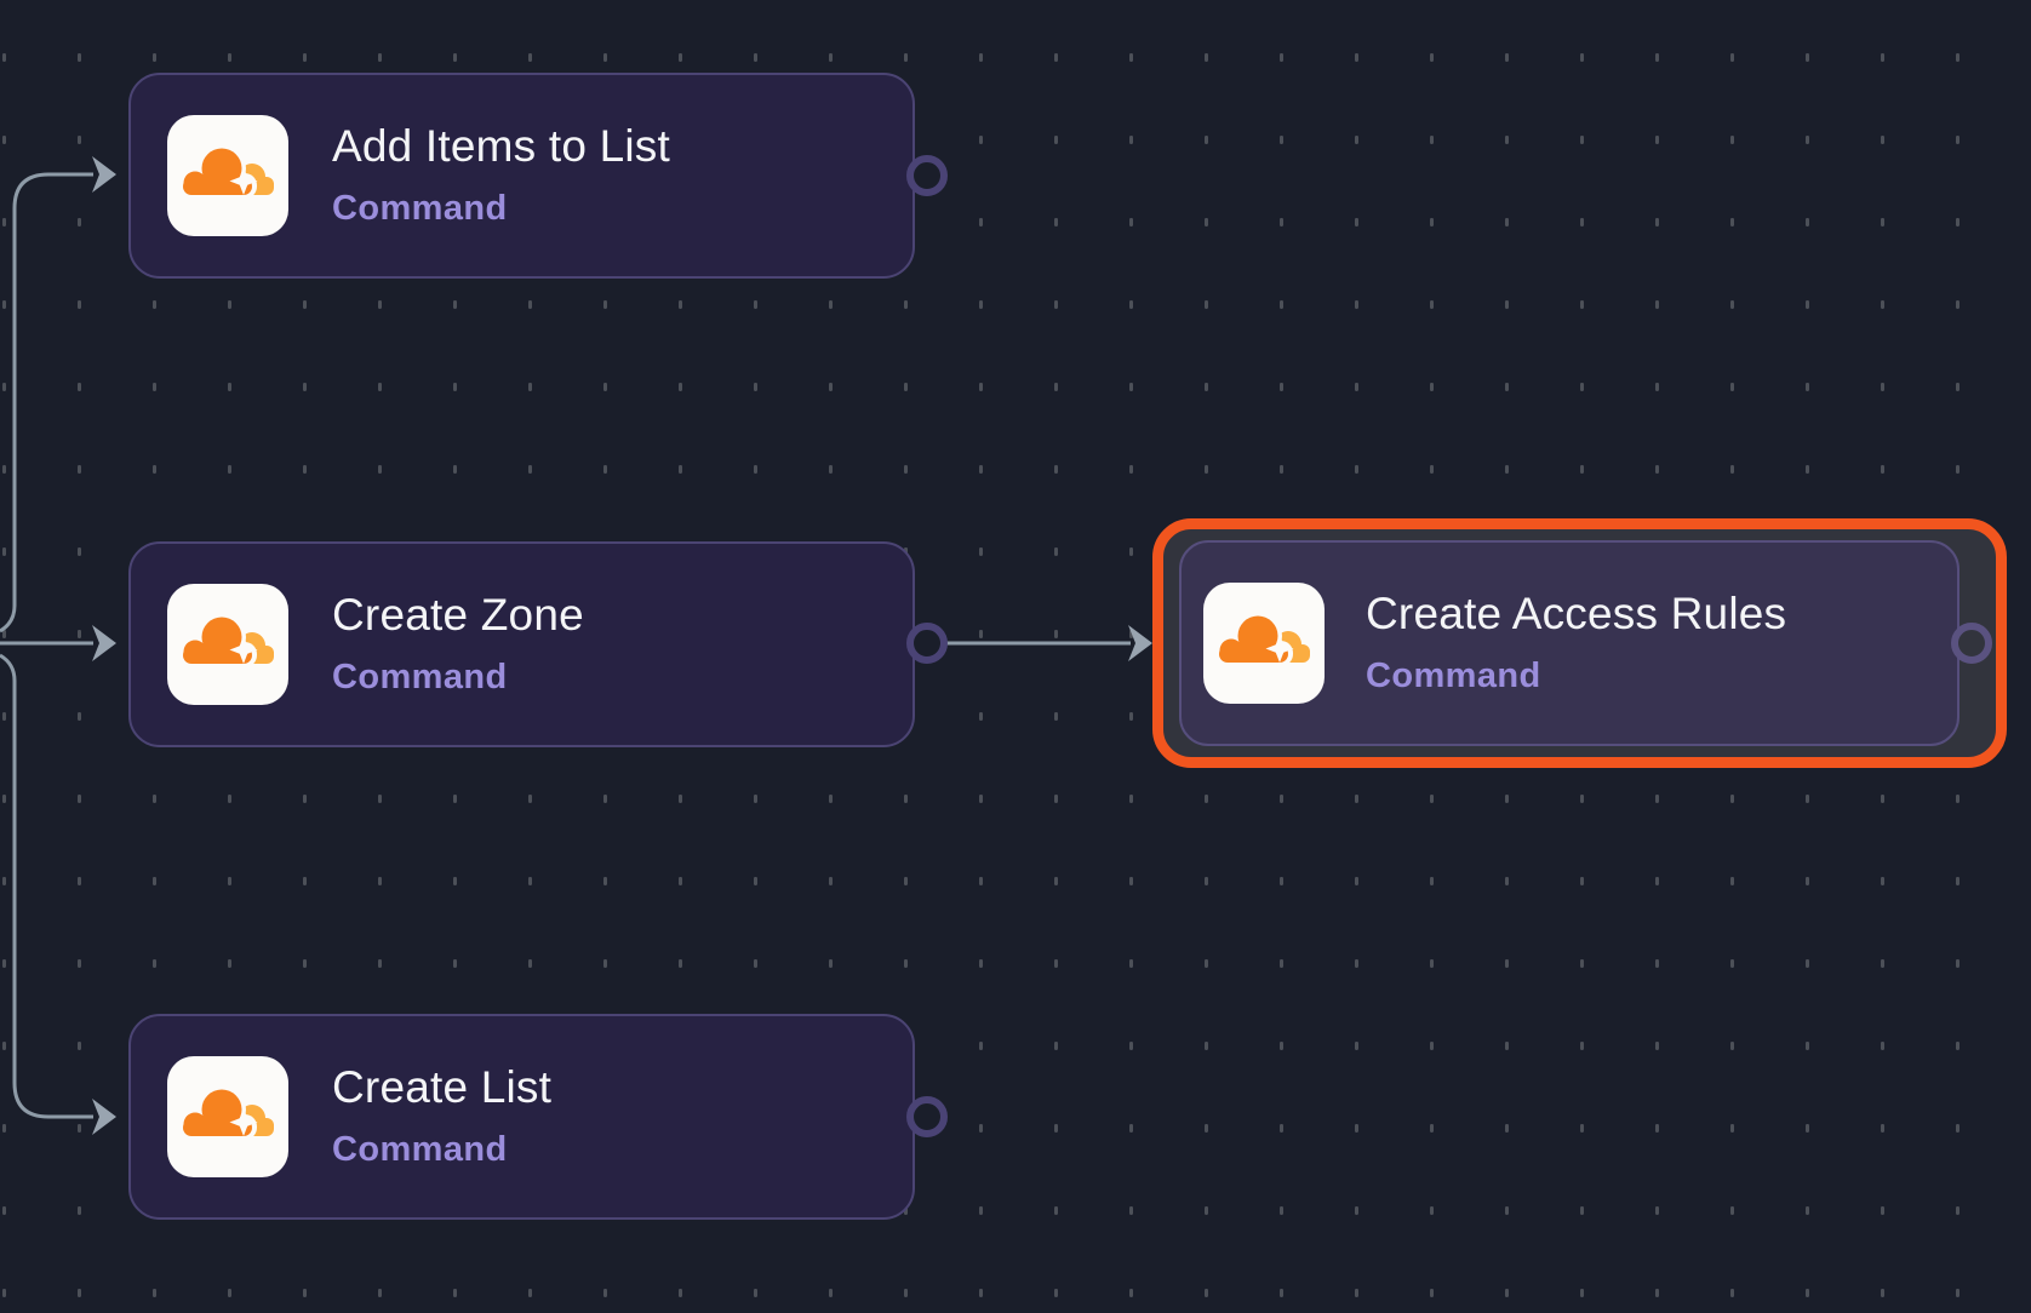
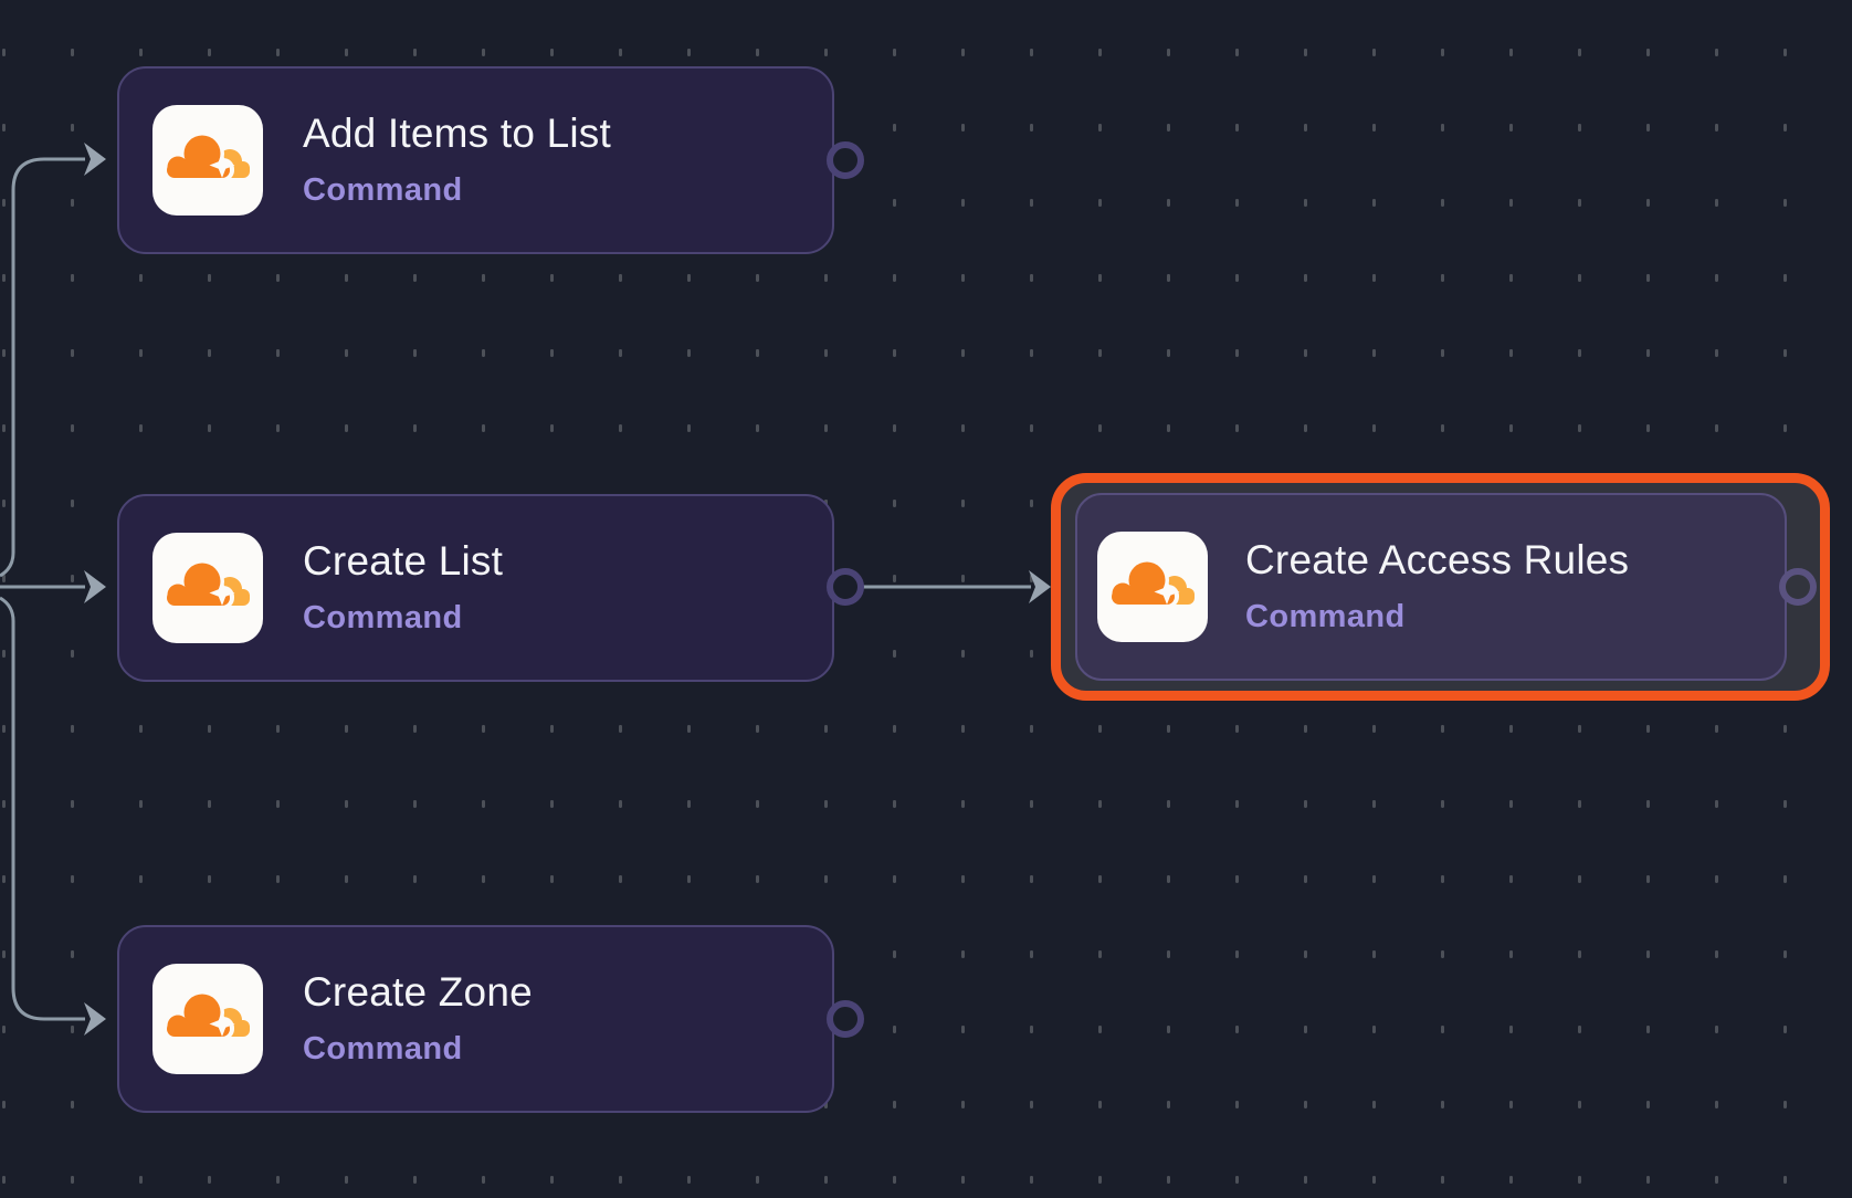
  Add Items to List
  Command
- Create Zone
+ Create List
  Command
- Create List
+ Create Zone
  Command
  Create Access Rules
  Command
